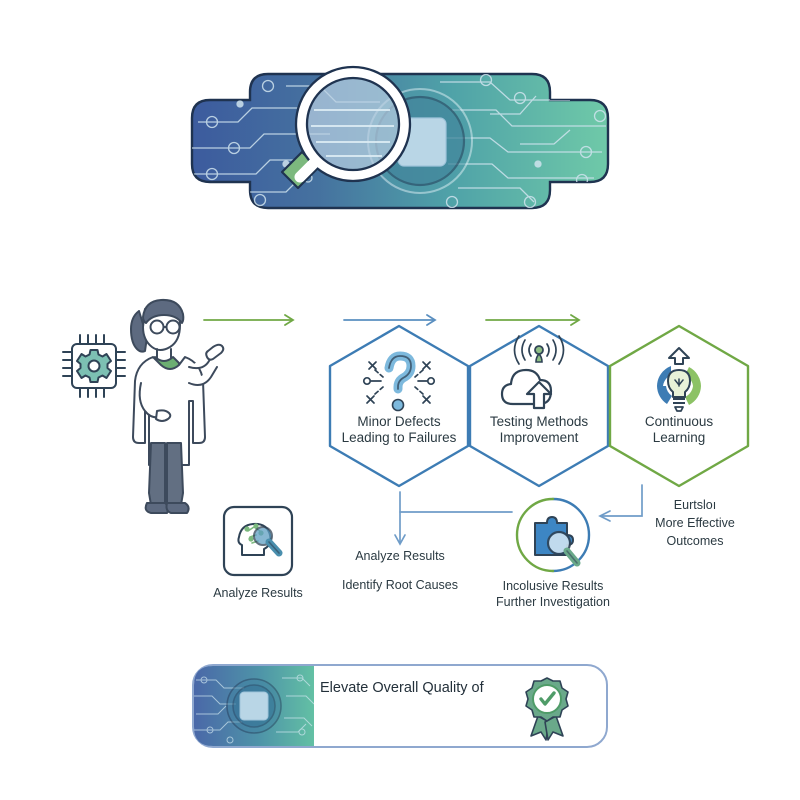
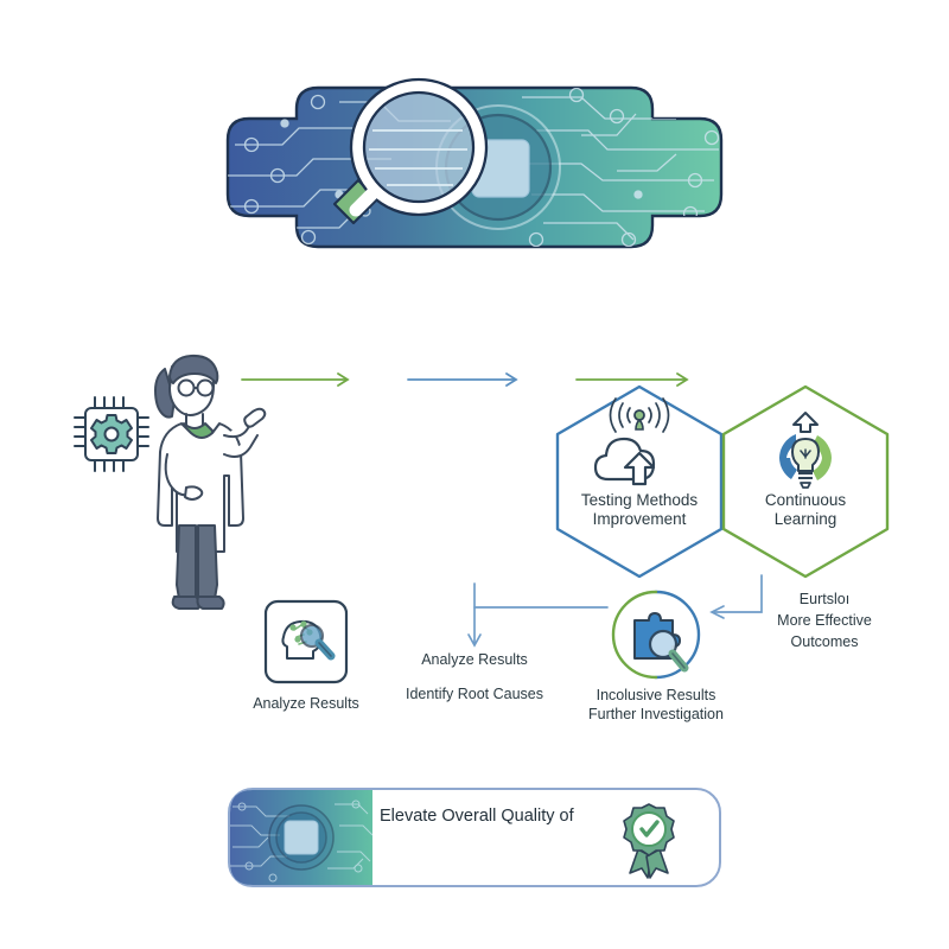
- Minor Defects
- Leading to Failures
  Testing Methods
  Improvement
  Continuous
  Learning
  Analyze Results
  Analyze Results
  Identify Root Causes
  Incolusive Results
  Further Investigation
  Eurtsloı
  More Effective
  Outcomes
  Elevate Overall Quality of
